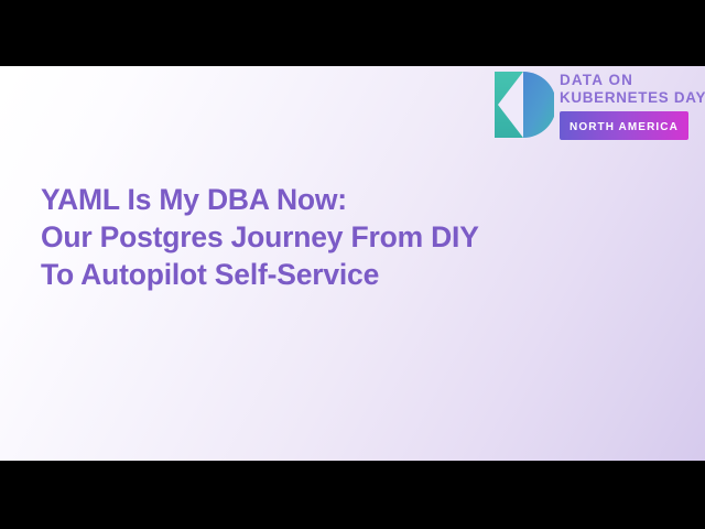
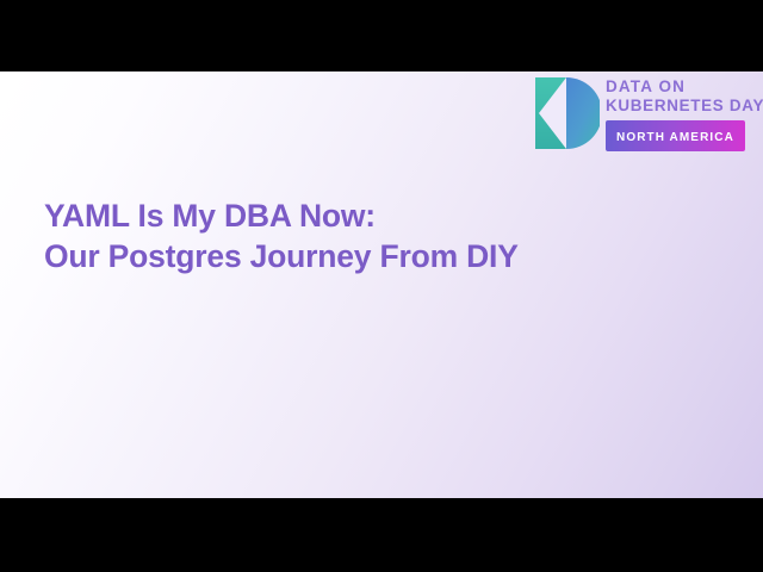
  DATA ON
  KUBERNETES DAY
  NORTH AMERICA
  YAML Is My DBA Now:
  Our Postgres Journey From DIY
- To Autopilot Self-Service
